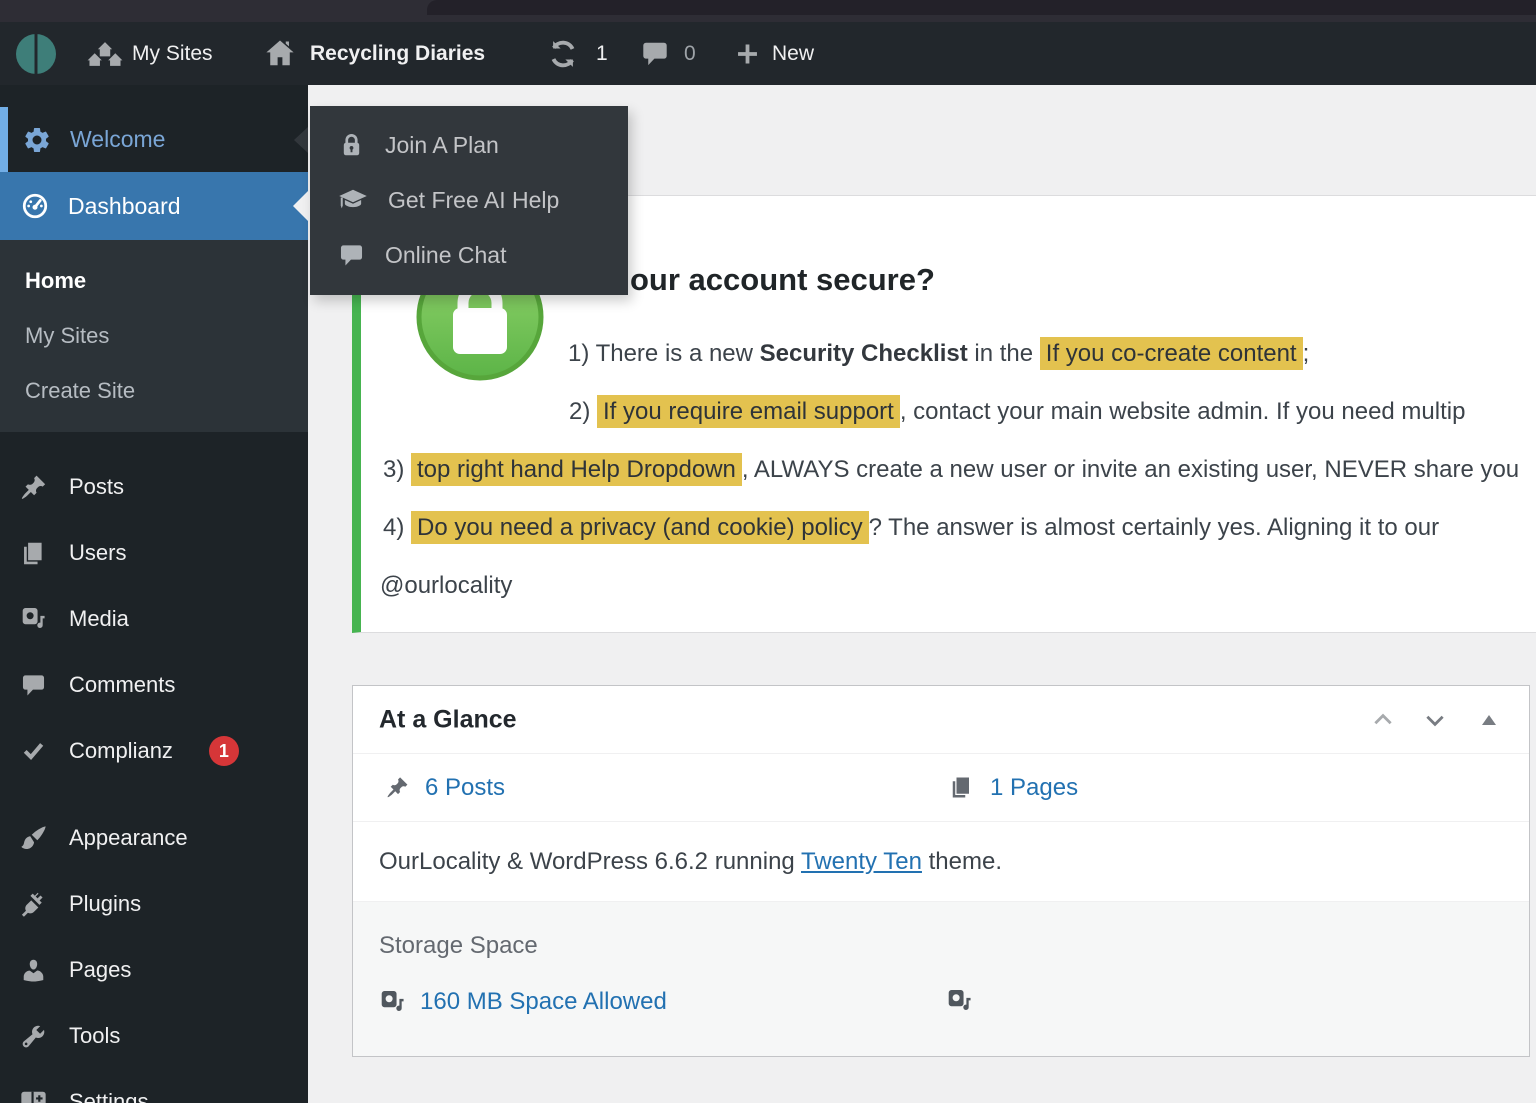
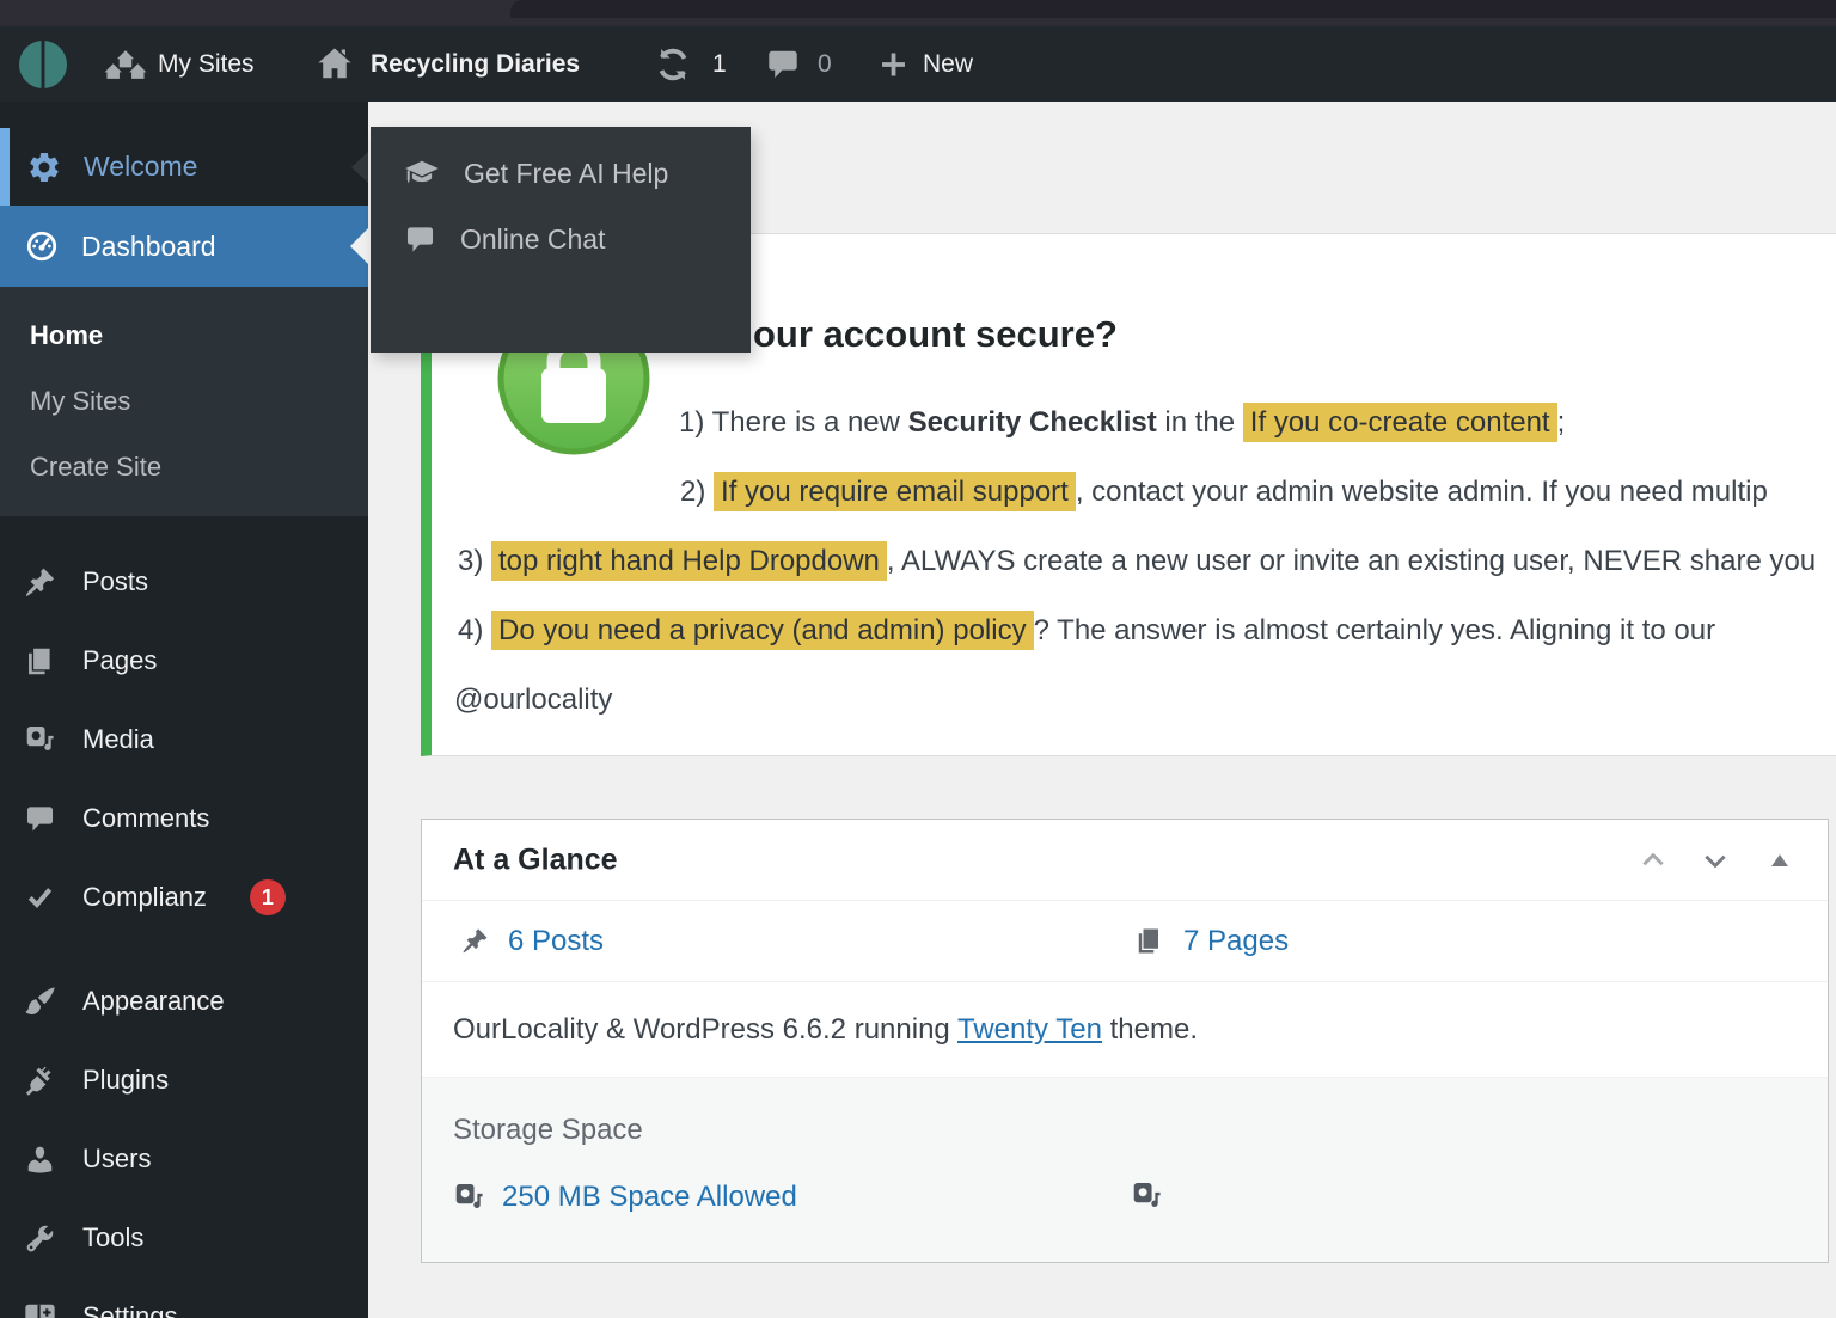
  My Sites
  Recycling Diaries
  1
  0
  New
  Welcome
  Dashboard
  Home
  My Sites
  Create Site
  Posts
- Users
+ Pages
  Media
  Comments
  Complianz
  1
  Appearance
  Plugins
- Pages
+ Users
  Tools
  Settings
  our account secure?
  1) There is a new Security Checklist in the If you co-create content ;
- 2) If you require email support , contact your main website admin. If you need multip
+ 2) If you require email support , contact your admin website admin. If you need multip
  3) top right hand Help Dropdown , ALWAYS create a new user or invite an existing user, NEVER share you
- 4) Do you need a privacy (and cookie) policy ? The answer is almost certainly yes. Aligning it to our
+ 4) Do you need a privacy (and admin) policy ? The answer is almost certainly yes. Aligning it to our
  @ourlocality
  At a Glance
  6 Posts
- 1 Pages
+ 7 Pages
  OurLocality & WordPress 6.6.2 running Twenty Ten theme.
  Storage Space
- 160 MB Space Allowed
+ 250 MB Space Allowed
- Join A Plan
  Get Free AI Help
  Online Chat
